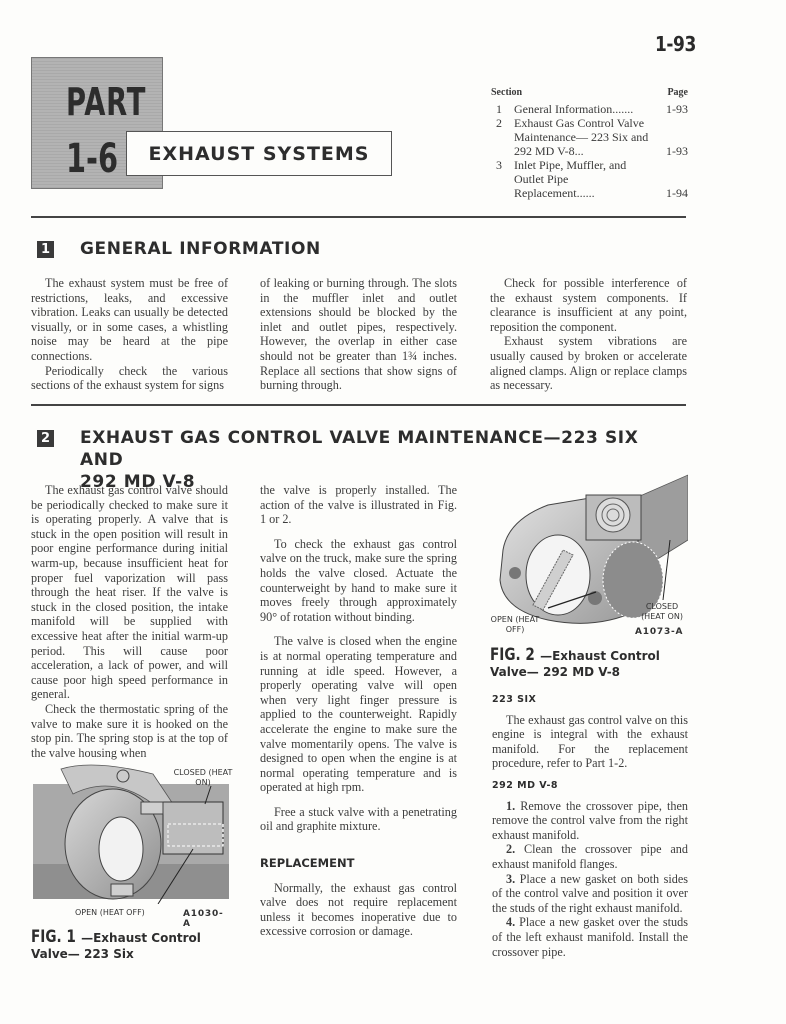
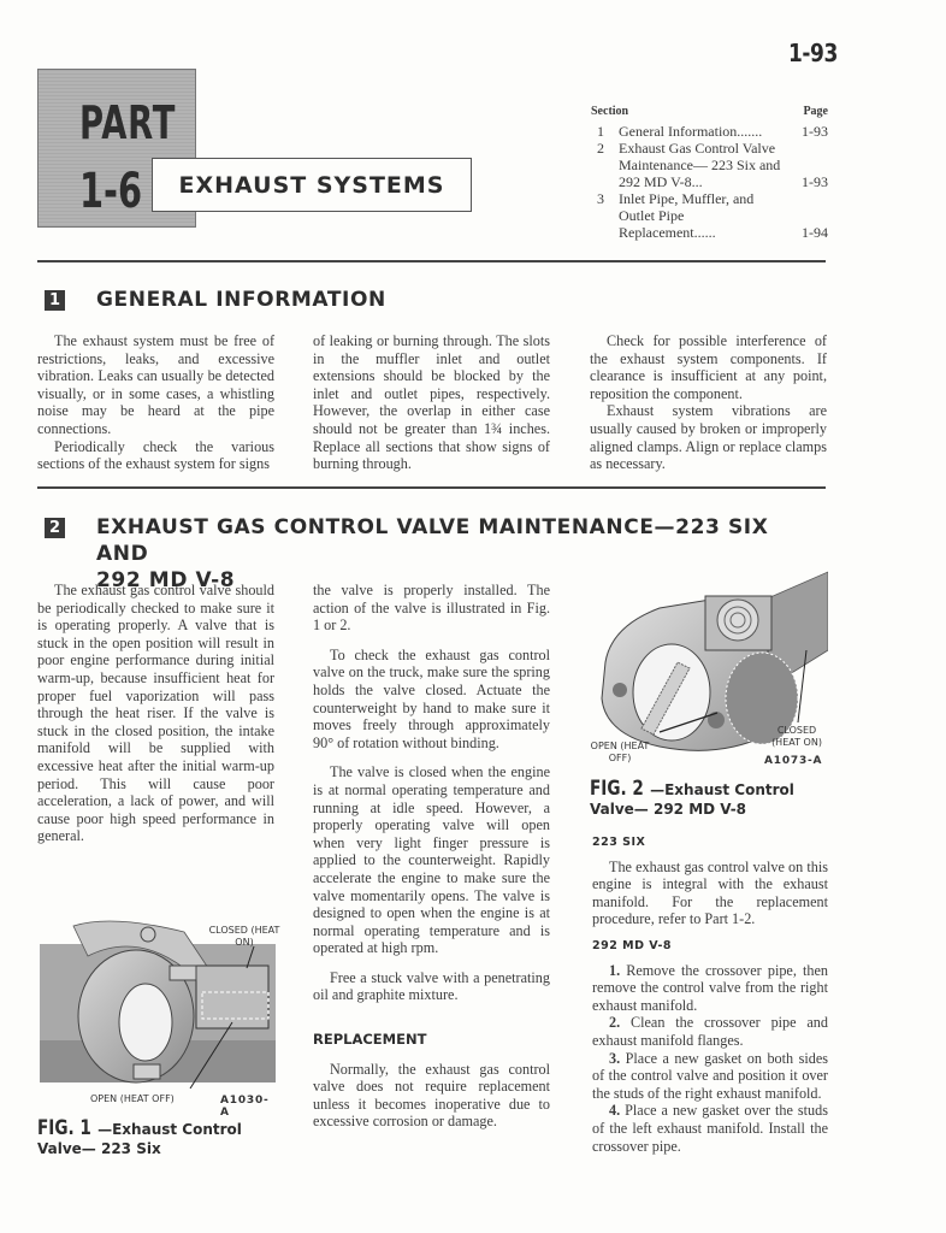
  1-93
  PART
  1-6
  EXHAUST SYSTEMS
  Section
  Page
  1
  General Information.......
  1-93
  2
  Exhaust Gas Control Valve Maintenance— 223 Six and 292 MD V-8...
  1-93
  3
  Inlet Pipe, Muffler, and Outlet Pipe Replacement......
  1-94
  1
  GENERAL INFORMATION
  The exhaust system must be free of restrictions, leaks, and excessive vibration. Leaks can usually be detected visually, or in some cases, a whistling noise may be heard at the pipe connections.
  Periodically check the various sections of the exhaust system for signs
  of leaking or burning through. The slots in the muffler inlet and outlet extensions should be blocked by the inlet and outlet pipes, respectively. However, the overlap in either case should not be greater than 1¾ inches. Replace all sections that show signs of burning through.
  Check for possible interference of the exhaust system components. If clearance is insufficient at any point, reposition the component.
- Exhaust system vibrations are usually caused by broken or accelerate aligned clamps. Align or replace clamps as necessary.
+ Exhaust system vibrations are usually caused by broken or improperly aligned clamps. Align or replace clamps as necessary.
  2
  EXHAUST GAS CONTROL VALVE MAINTENANCE—223 SIX AND
  292 MD V-8
  The exhaust gas control valve should be periodically checked to make sure it is operating properly. A valve that is stuck in the open position will result in poor engine performance during initial warm-up, because insufficient heat for proper fuel vaporization will pass through the heat riser. If the valve is stuck in the closed position, the intake manifold will be supplied with excessive heat after the initial warm-up period. This will cause poor acceleration, a lack of power, and will cause poor high speed performance in general.
- Check the thermostatic spring of the valve to make sure it is hooked on the stop pin. The spring stop is at the top of the valve housing when
  CLOSED (HEAT ON)
  OPEN (HEAT OFF)
  A1030-A
  FIG. 1 —Exhaust Control Valve— 223 Six
  the valve is properly installed. The action of the valve is illustrated in Fig. 1 or 2.
  To check the exhaust gas control valve on the truck, make sure the spring holds the valve closed. Actuate the counterweight by hand to make sure it moves freely through approximately 90° of rotation without binding.
  The valve is closed when the engine is at normal operating temperature and running at idle speed. However, a properly operating valve will open when very light finger pressure is applied to the counterweight. Rapidly accelerate the engine to make sure the valve momentarily opens. The valve is designed to open when the engine is at normal operating temperature and is operated at high rpm.
  Free a stuck valve with a penetrating oil and graphite mixture.
  REPLACEMENT
  Normally, the exhaust gas control valve does not require replacement unless it becomes inoperative due to excessive corrosion or damage.
  OPEN (HEAT OFF)
  CLOSED (HEAT ON)
  A1073-A
  FIG. 2 —Exhaust Control Valve— 292 MD V-8
  223 SIX
  The exhaust gas control valve on this engine is integral with the exhaust manifold. For the replacement procedure, refer to Part 1-2.
  292 MD V-8
  1. Remove the crossover pipe, then remove the control valve from the right exhaust manifold.
  2. Clean the crossover pipe and exhaust manifold flanges.
  3. Place a new gasket on both sides of the control valve and position it over the studs of the right exhaust manifold.
  4. Place a new gasket over the studs of the left exhaust manifold. Install the crossover pipe.
